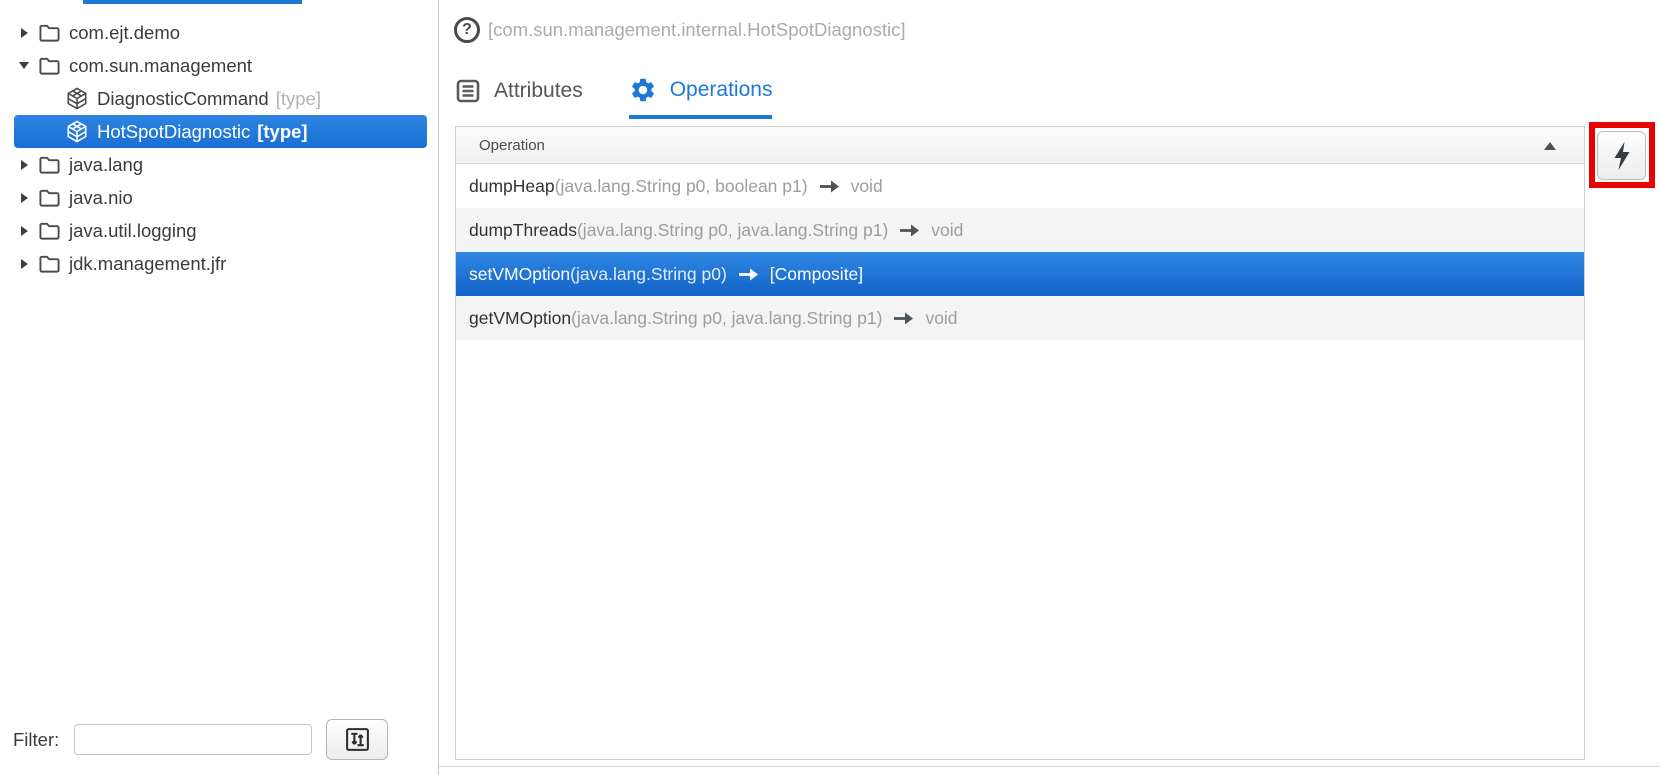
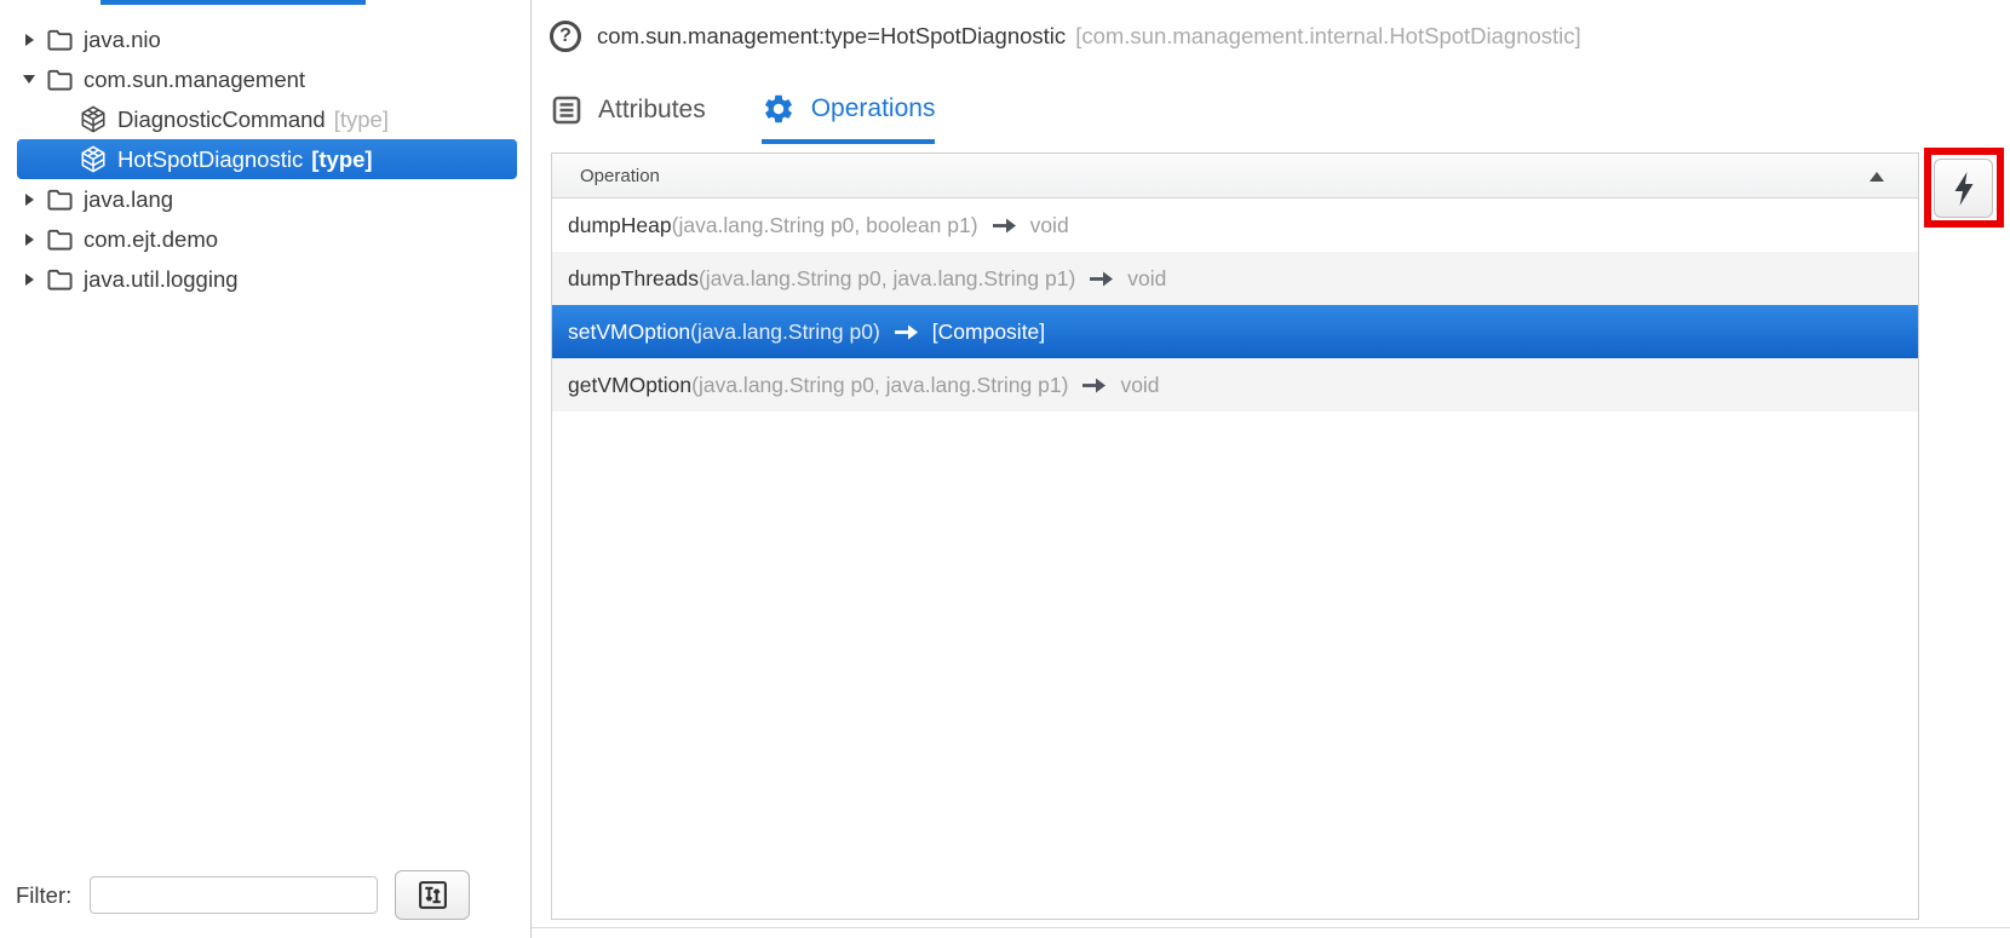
- com.ejt.demo
+ java.nio
  com.sun.management
  DiagnosticCommand
  [type]
  HotSpotDiagnostic
  [type]
  java.lang
- java.nio
+ com.ejt.demo
  java.util.logging
- jdk.management.jfr
  Filter:
  ?
+ com.sun.management:type=HotSpotDiagnostic
  [com.sun.management.internal.HotSpotDiagnostic]
  Attributes
  Operations
  Operation
  dumpHeap
  (java.lang.String p0, boolean p1)
  void
  dumpThreads
  (java.lang.String p0, java.lang.String p1)
  void
  setVMOption
  (java.lang.String p0)
  [Composite]
  getVMOption
  (java.lang.String p0, java.lang.String p1)
  void
